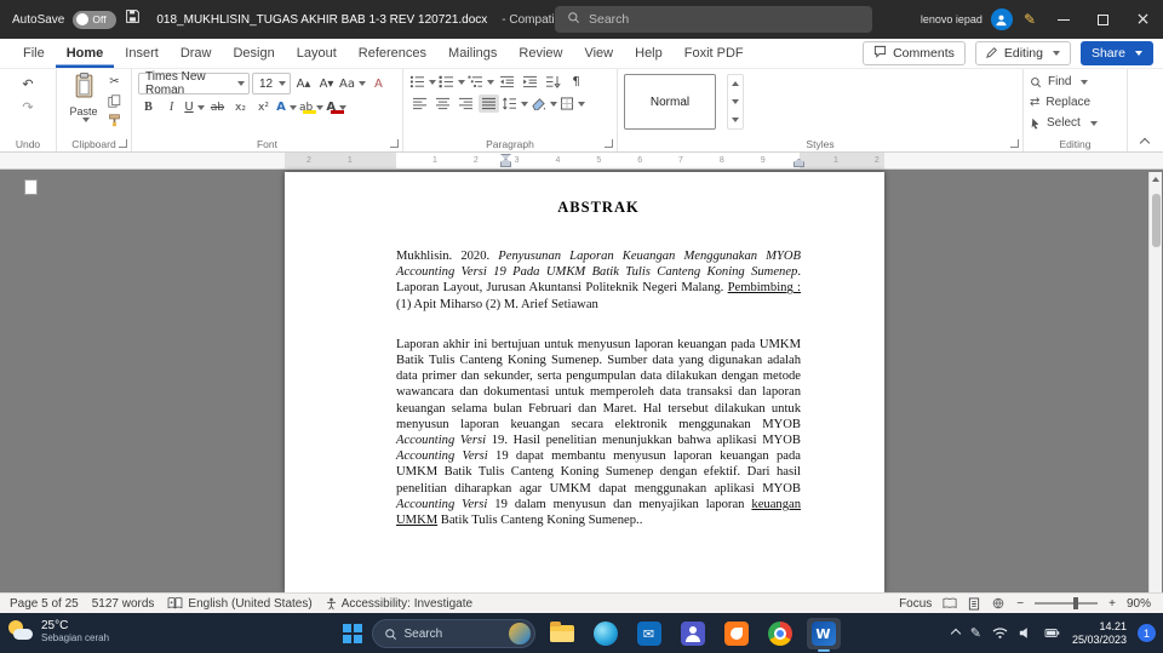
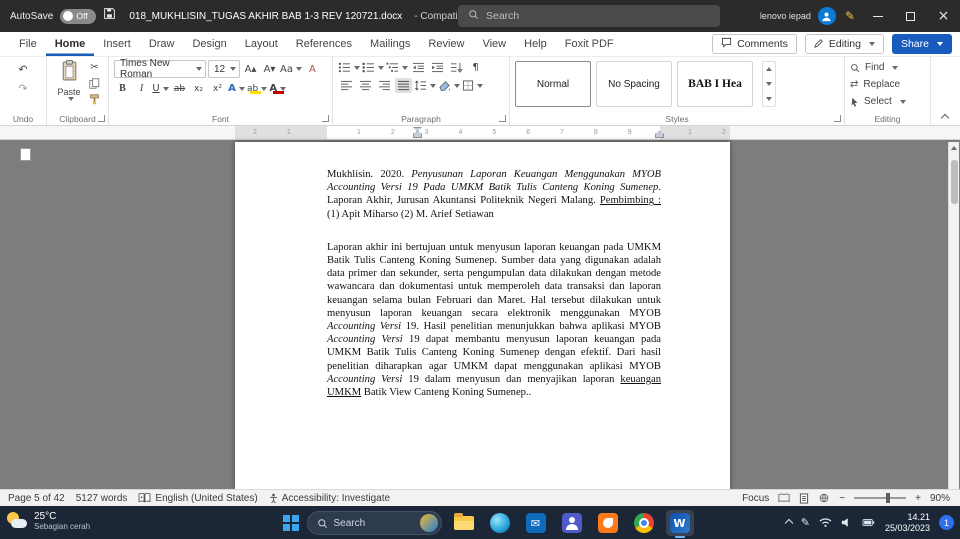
  AutoSave
  Off
  018_MUKHLISIN_TUGAS AKHIR BAB 1-3 REV 120721.docx
  Search
  lenovo iepad
  ✎
  ×
  File
  Home
  Insert
  Draw
  Design
  Layout
  References
  Mailings
  Review
  View
  Help
  Foxit PDF
  Comments
  Editing
  Share
  ↶
  ↷
  Undo
  Paste
  ✂
  Clipboard
  Times New Roman
  12
  A▴
  A▾
  Aa
  A
  B
  I
  U
  ab
  x₂
  x²
  A
  ab
  A
  Font
  ¶
  Paragraph
  Normal
+ No Spacing
+ BAB I Hea
  Styles
  Find
  ⇄
  Replace
  Select
  Editing
- ABSTRAK
- Mukhlisin. 2020. Penyusunan Laporan Keuangan Menggunakan MYOB Accounting Versi 19 Pada UMKM Batik Tulis Canteng Koning Sumenep. Laporan Layout, Jurusan Akuntansi Politeknik Negeri Malang. Pembimbing : (1) Apit Miharso (2) M. Arief Setiawan
+ Mukhlisin. 2020. Penyusunan Laporan Keuangan Menggunakan MYOB Accounting Versi 19 Pada UMKM Batik Tulis Canteng Koning Sumenep. Laporan Akhir, Jurusan Akuntansi Politeknik Negeri Malang. Pembimbing : (1) Apit Miharso (2) M. Arief Setiawan
- Laporan akhir ini bertujuan untuk menyusun laporan keuangan pada UMKM Batik Tulis Canteng Koning Sumenep. Sumber data yang digunakan adalah data primer dan sekunder, serta pengumpulan data dilakukan dengan metode wawancara dan dokumentasi untuk memperoleh data transaksi dan laporan keuangan selama bulan Februari dan Maret. Hal tersebut dilakukan untuk menyusun laporan keuangan secara elektronik menggunakan MYOB Accounting Versi 19. Hasil penelitian menunjukkan bahwa aplikasi MYOB Accounting Versi 19 dapat membantu menyusun laporan keuangan pada UMKM Batik Tulis Canteng Koning Sumenep dengan efektif. Dari hasil penelitian diharapkan agar UMKM dapat menggunakan aplikasi MYOB Accounting Versi 19 dalam menyusun dan menyajikan laporan keuangan UMKM Batik Tulis Canteng Koning Sumenep..
+ Laporan akhir ini bertujuan untuk menyusun laporan keuangan pada UMKM Batik Tulis Canteng Koning Sumenep. Sumber data yang digunakan adalah data primer dan sekunder, serta pengumpulan data dilakukan dengan metode wawancara dan dokumentasi untuk memperoleh data transaksi dan laporan keuangan selama bulan Februari dan Maret. Hal tersebut dilakukan untuk menyusun laporan keuangan secara elektronik menggunakan MYOB Accounting Versi 19. Hasil penelitian menunjukkan bahwa aplikasi MYOB Accounting Versi 19 dapat membantu menyusun laporan keuangan pada UMKM Batik Tulis Canteng Koning Sumenep dengan efektif. Dari hasil penelitian diharapkan agar UMKM dapat menggunakan aplikasi MYOB Accounting Versi 19 dalam menyusun dan menyajikan laporan keuangan UMKM Batik View Canteng Koning Sumenep..
- Page 5 of 25
+ Page 5 of 42
  5127 words
  English (United States)
  Accessibility: Investigate
  Focus
  −
  +
  90%
  25°C
  Sebagian cerah
  Search
  ✉
  W
  ✎
  14.21
  25/03/2023
  1
